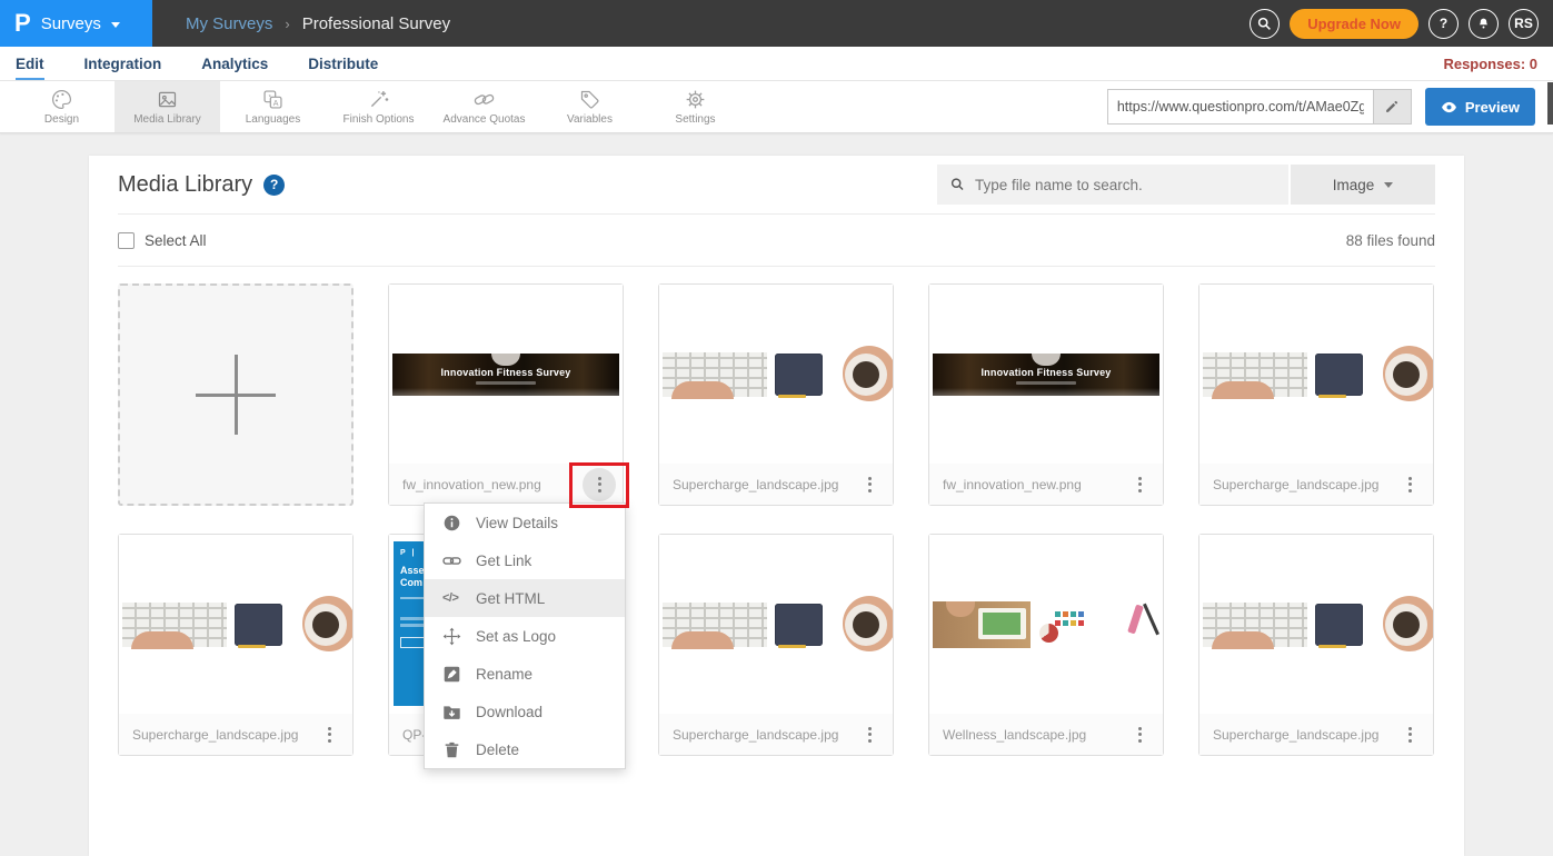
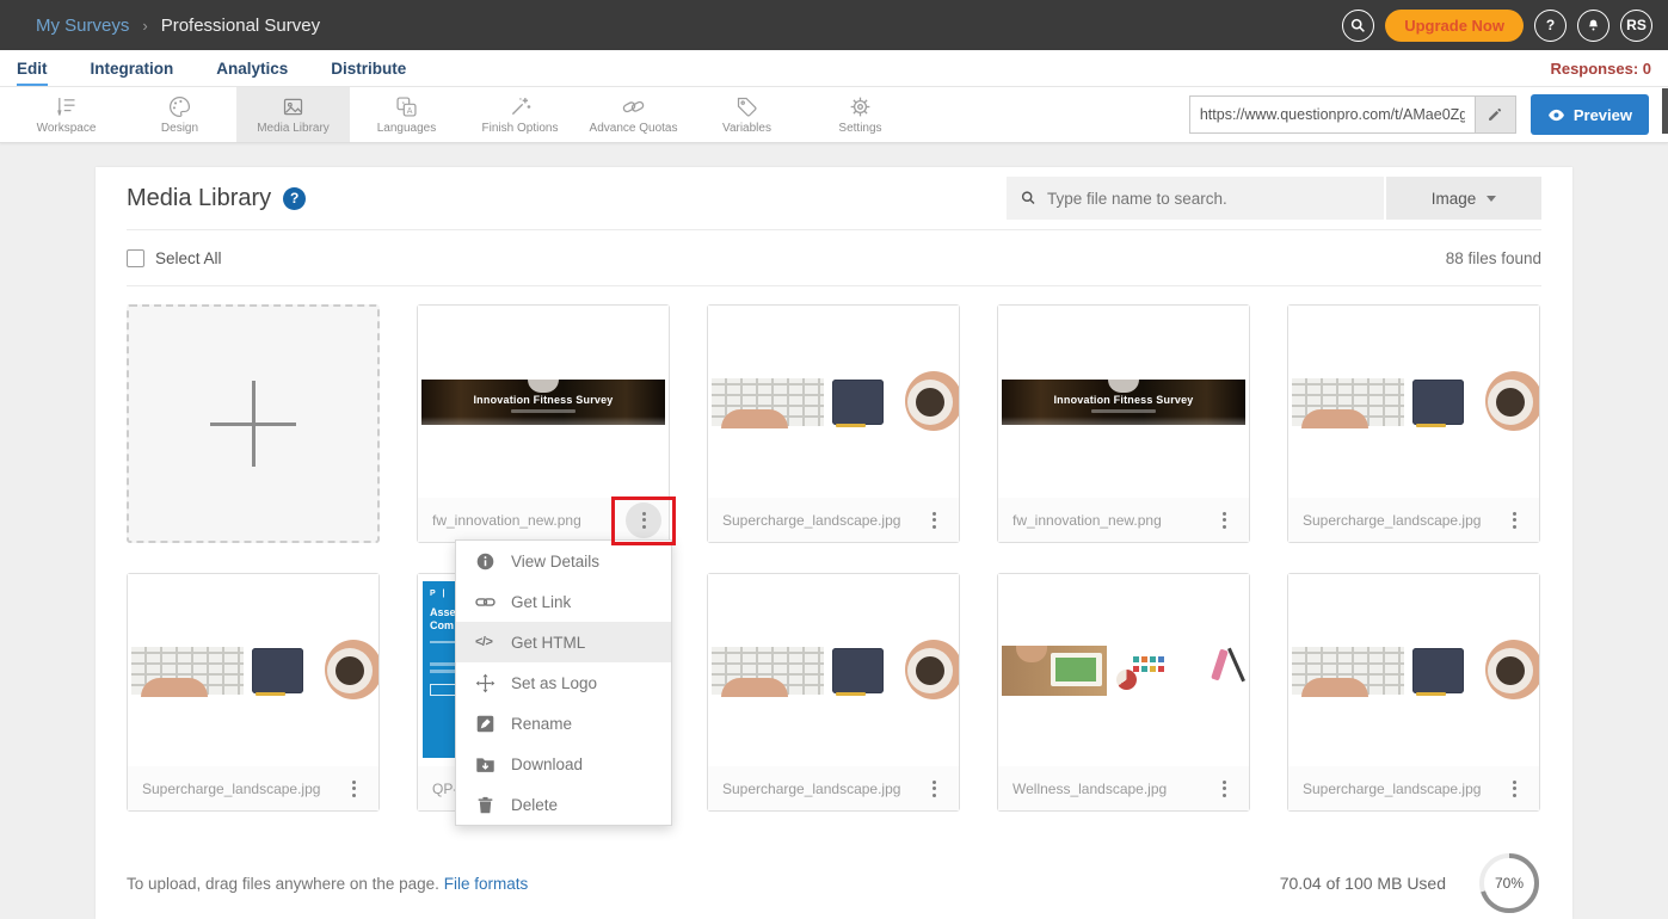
- P
- Surveys
  My Surveys
  ›
  Professional Survey
  Upgrade Now
  ?
  RS
  Edit
  Integration
  Analytics
  Distribute
  Responses: 0
+ Workspace
  Design
  Media Library
  Languages
  Finish Options
  Advance Quotas
  Variables
  Settings
  https://www.questionpro.com/t/AMae0Zg
  Preview
  Media Library
  ?
  Type file name to search.
  Image
  Select All
  88 files found
  Innovation Fitness Survey
  fw_innovation_new.png
  Supercharge_landscape.jpg
  Innovation Fitness Survey
  fw_innovation_new.png
  Supercharge_landscape.jpg
  Supercharge_landscape.jpg
  Asse
  Com
  Supercharge_landscape.jpg
  Wellness_landscape.jpg
  Supercharge_landscape.jpg
+ To upload, drag files anywhere on the page. File formats
+ 70.04 of 100 MB Used
+ 70%
  View Details
  Get Link
  </>
  Get HTML
  Set as Logo
  Rename
  Download
  Delete
